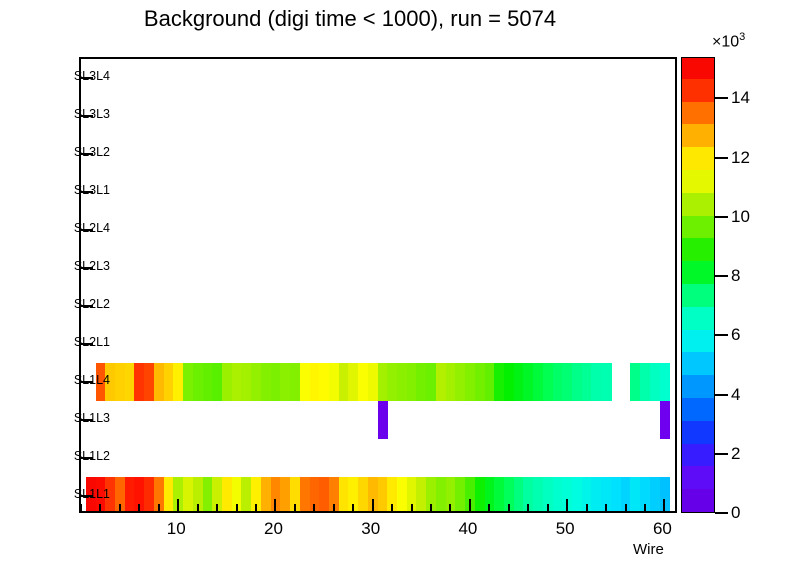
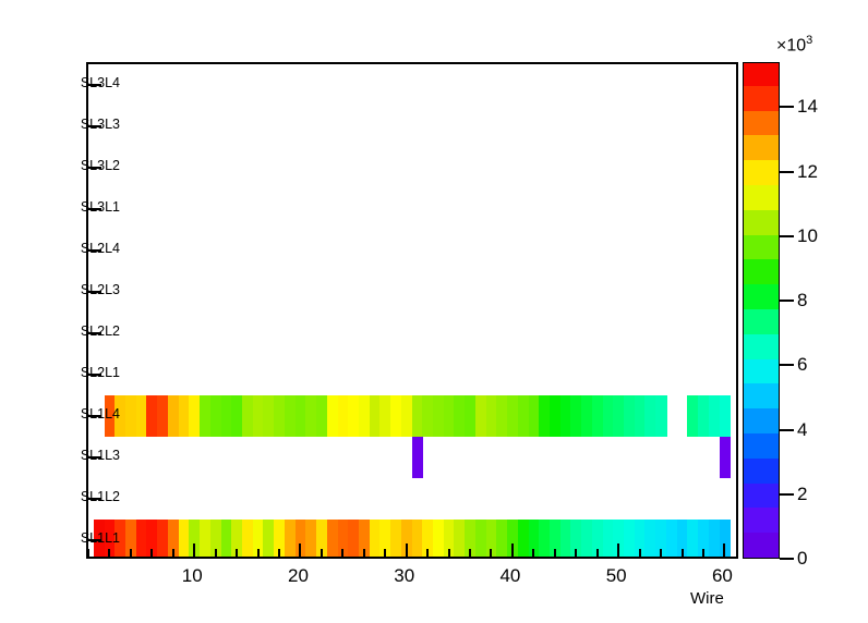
- Background (digi time < 1000), run = 5074
  SL1L1
  SL1L2
  SL1L3
  SL1L4
  SL2L1
  SL2L2
  SL2L3
  SL2L4
  SL3L1
  SL3L2
  SL3L3
  SL3L4
  10
  20
  30
  40
  50
  60
  Wire
  0
  2
  4
  6
  8
  10
  12
  14
  ×103
